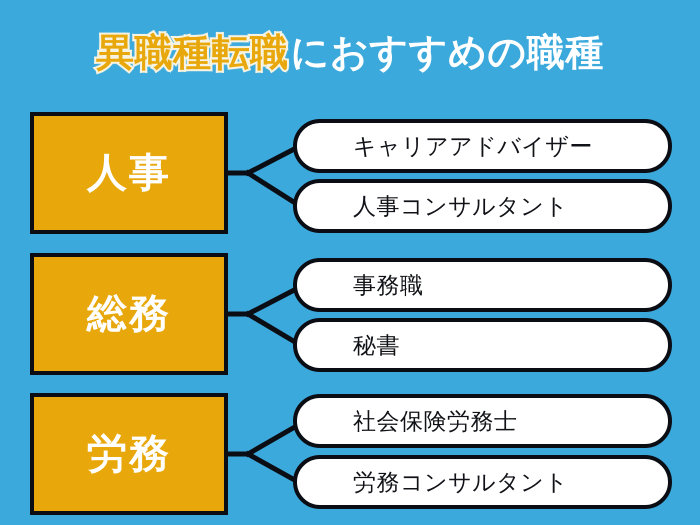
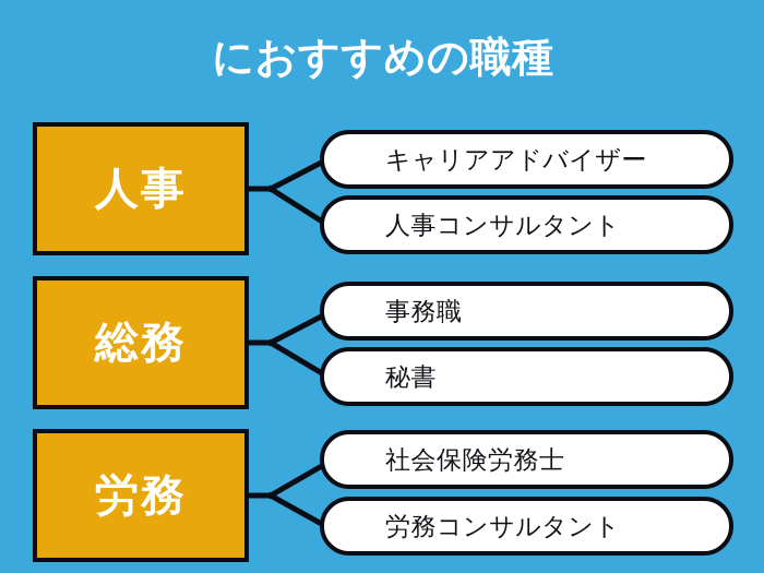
- 異職種転職
  におすすめの職種
  人事
  キャリアアドバイザー
  人事コンサルタント
  総務
  事務職
  秘書
  労務
  社会保険労務士
  労務コンサルタント
